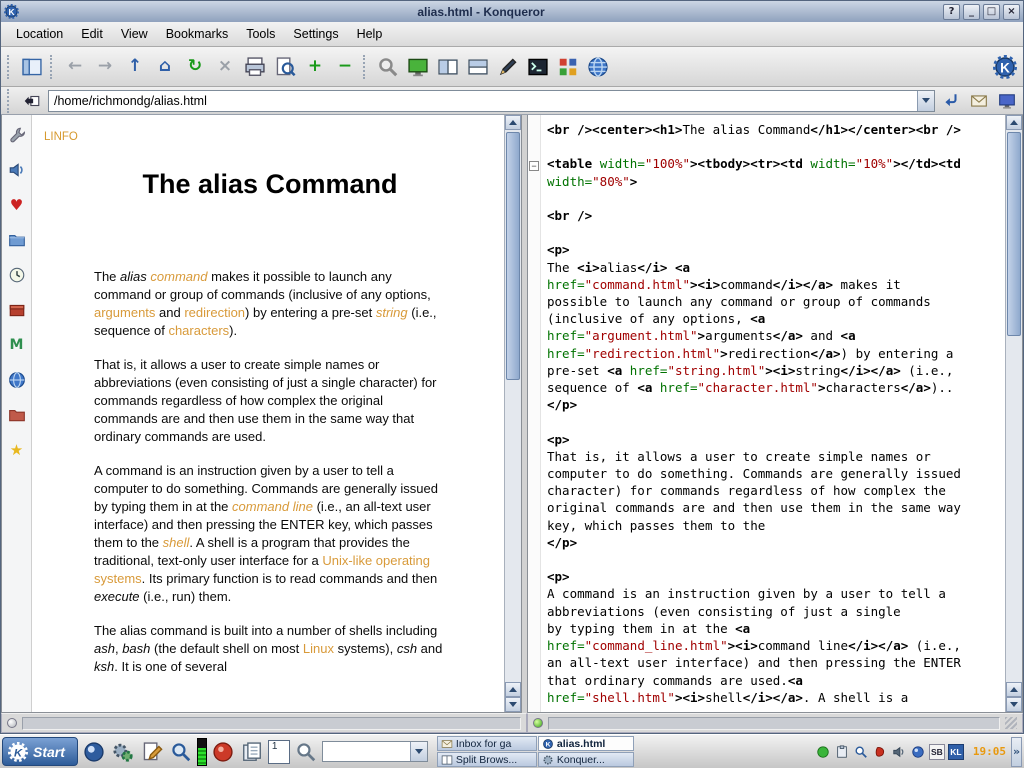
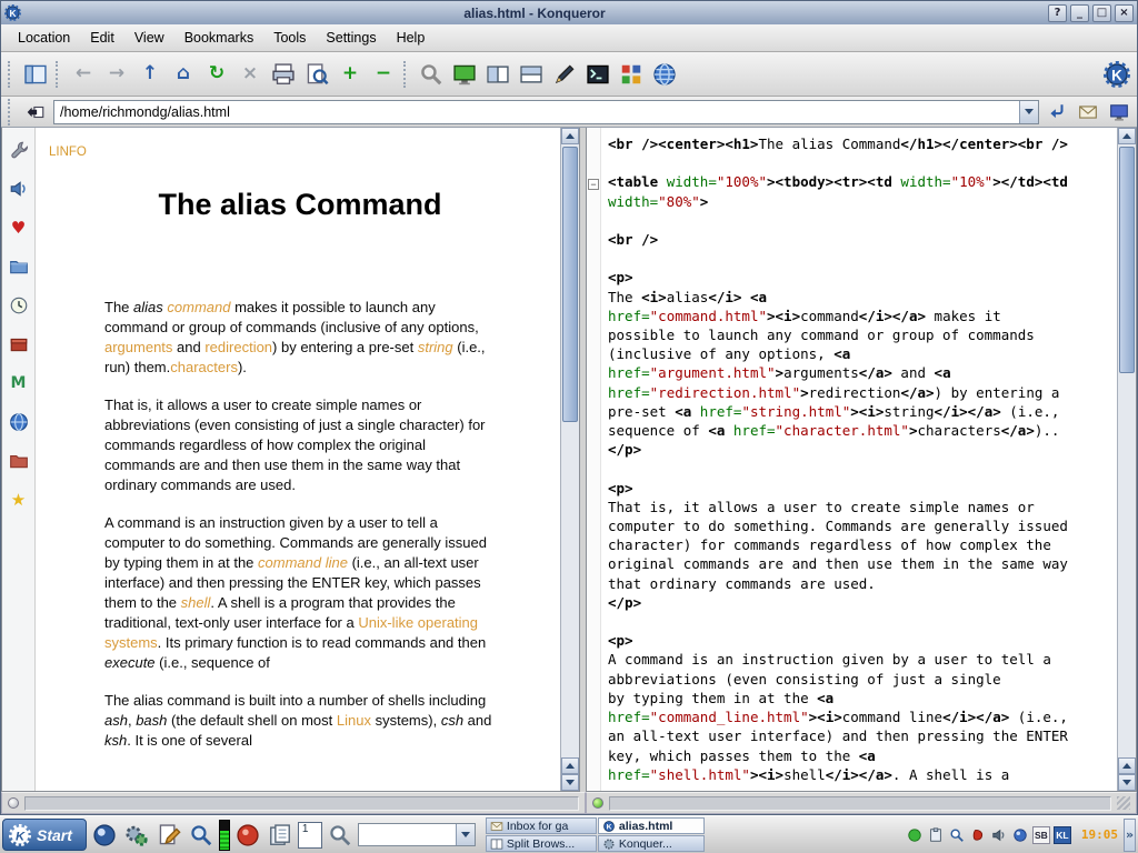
  K
  alias.html - Konqueror
  ?
  _
  □
  ×
  Location
  Edit
  View
  Bookmarks
  Tools
  Settings
  Help
  ←
  →
  ↑
  ⌂
  ↻
  ×
  +
  −
  K
  /home/richmondg/alias.html
  ♥
  M
  ★
  LINFO
  The alias Command
- The alias command makes it possible to launch any command or group of commands (inclusive of any options, arguments and redirection) by entering a pre-set string (i.e., sequence of characters).
+ The alias command makes it possible to launch any command or group of commands (inclusive of any options, arguments and redirection) by entering a pre-set string (i.e., run) them.characters).
  That is, it allows a user to create simple names or abbreviations (even consisting of just a single character) for commands regardless of how complex the original commands are and then use them in the same way that ordinary commands are used.
- A command is an instruction given by a user to tell a computer to do something. Commands are generally issued by typing them in at the command line (i.e., an all-text user interface) and then pressing the ENTER key, which passes them to the shell. A shell is a program that provides the traditional, text-only user interface for a Unix-like operating systems. Its primary function is to read commands and then execute (i.e., run) them.
+ A command is an instruction given by a user to tell a computer to do something. Commands are generally issued by typing them in at the command line (i.e., an all-text user interface) and then pressing the ENTER key, which passes them to the shell. A shell is a program that provides the traditional, text-only user interface for a Unix-like operating systems. Its primary function is to read commands and then execute (i.e., sequence of
  The alias command is built into a number of shells including ash, bash (the default shell on most Linux systems), csh and ksh. It is one of several
  −
  <br /><center><h1>The alias Command</h1></center><br />
  <table width="100%"><tbody><tr><td width="10%"></td><td
  width="80%">
  <br />
  <p>
  The <i>alias</i> <a
  href="command.html"><i>command</i></a> makes it
  possible to launch any command or group of commands
  (inclusive of any options, <a
  href="argument.html">arguments</a> and <a
  href="redirection.html">redirection</a>) by entering a
  pre-set <a href="string.html"><i>string</i></a> (i.e.,
  sequence of <a href="character.html">characters</a>)..
  </p>
  <p>
  That is, it allows a user to create simple names or
  computer to do something. Commands are generally issued
  character) for commands regardless of how complex the
  original commands are and then use them in the same way
- key, which passes them to the
+ that ordinary commands are used.
  </p>
  <p>
  A command is an instruction given by a user to tell a
  abbreviations (even consisting of just a single
  by typing them in at the <a
  href="command_line.html"><i>command line</i></a> (i.e.,
  an all-text user interface) and then pressing the ENTER
- that ordinary commands are used.<a
+ key, which passes them to the <a
  href="shell.html"><i>shell</i></a>. A shell is a
  K
  Start
  1
  Inbox for ga
  alias.html
  Split Brows...
  Konquer...
  SB
  KL
  19:05
  »
